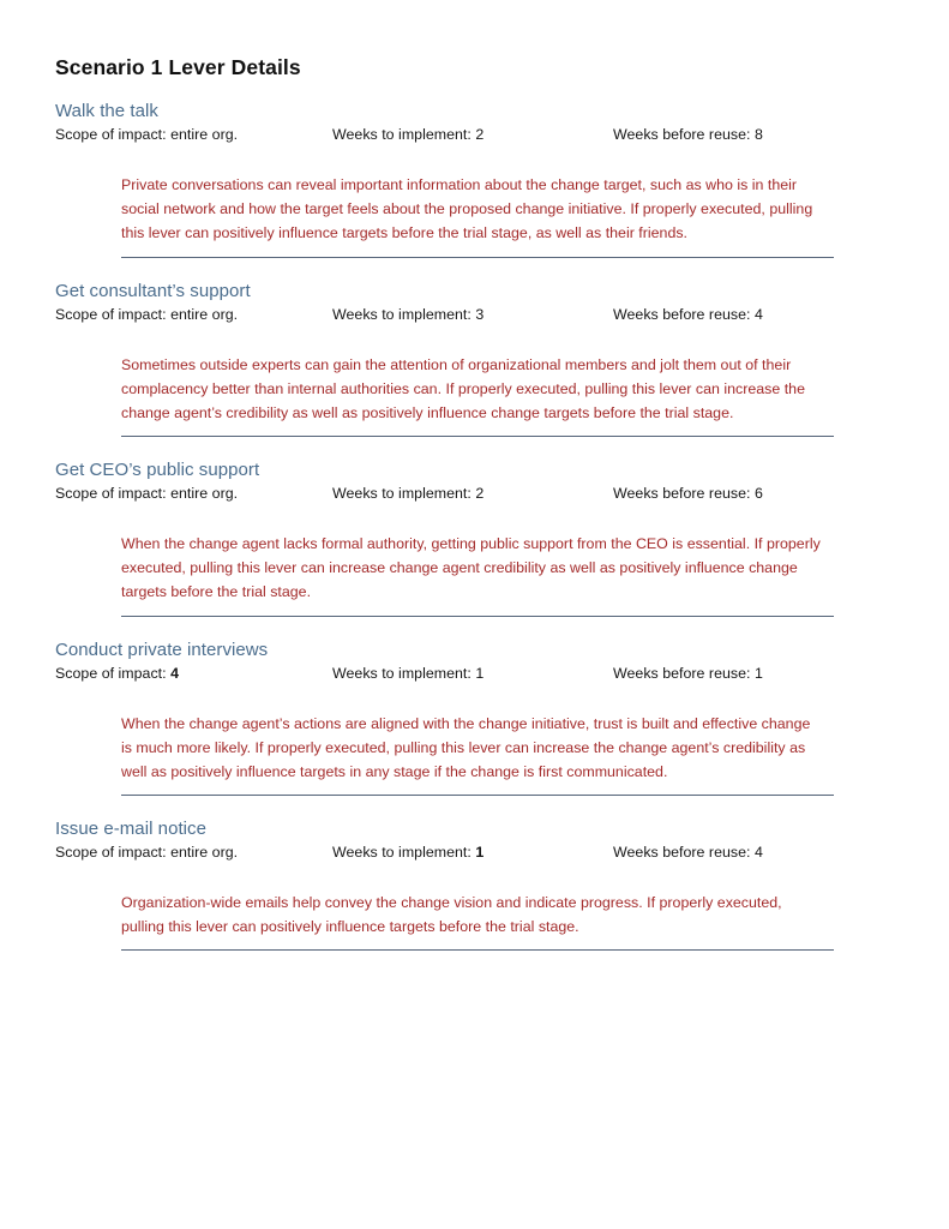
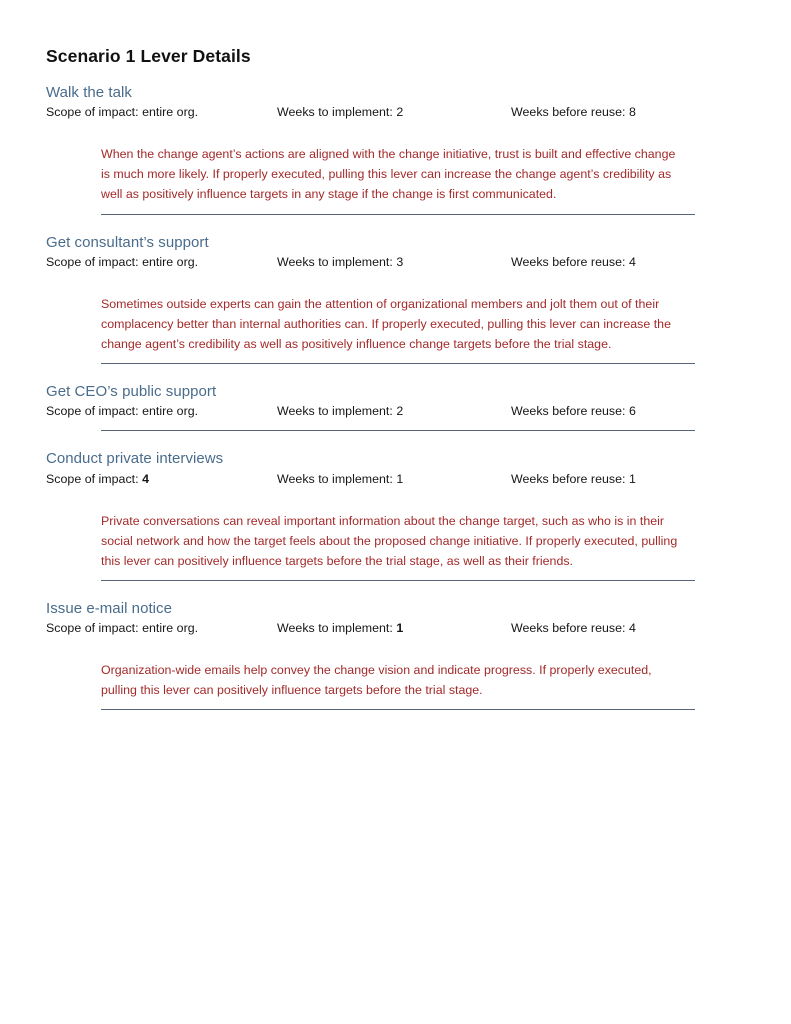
  Scenario 1 Lever Details
  Walk the talk
  Scope of impact: entire org.
  Weeks to implement: 2
  Weeks before reuse: 8
- Private conversations can reveal important information about the change target, such as who is in their social network and how the target feels about the proposed change initiative. If properly executed, pulling this lever can positively influence targets before the trial stage, as well as their friends.
+ When the change agent’s actions are aligned with the change initiative, trust is built and effective change is much more likely. If properly executed, pulling this lever can increase the change agent’s credibility as well as positively influence targets in any stage if the change is first communicated.
  Get consultant’s support
  Scope of impact: entire org.
  Weeks to implement: 3
  Weeks before reuse: 4
  Sometimes outside experts can gain the attention of organizational members and jolt them out of their complacency better than internal authorities can. If properly executed, pulling this lever can increase the change agent’s credibility as well as positively influence change targets before the trial stage.
  Get CEO’s public support
  Scope of impact: entire org.
  Weeks to implement: 2
  Weeks before reuse: 6
- When the change agent lacks formal authority, getting public support from the CEO is essential. If properly executed, pulling this lever can increase change agent credibility as well as positively influence change targets before the trial stage.
  Conduct private interviews
  Scope of impact: 4
  Weeks to implement: 1
  Weeks before reuse: 1
- When the change agent’s actions are aligned with the change initiative, trust is built and effective change is much more likely. If properly executed, pulling this lever can increase the change agent’s credibility as well as positively influence targets in any stage if the change is first communicated.
+ Private conversations can reveal important information about the change target, such as who is in their social network and how the target feels about the proposed change initiative. If properly executed, pulling this lever can positively influence targets before the trial stage, as well as their friends.
  Issue e-mail notice
  Scope of impact: entire org.
  Weeks to implement: 1
  Weeks before reuse: 4
  Organization-wide emails help convey the change vision and indicate progress. If properly executed, pulling this lever can positively influence targets before the trial stage.
